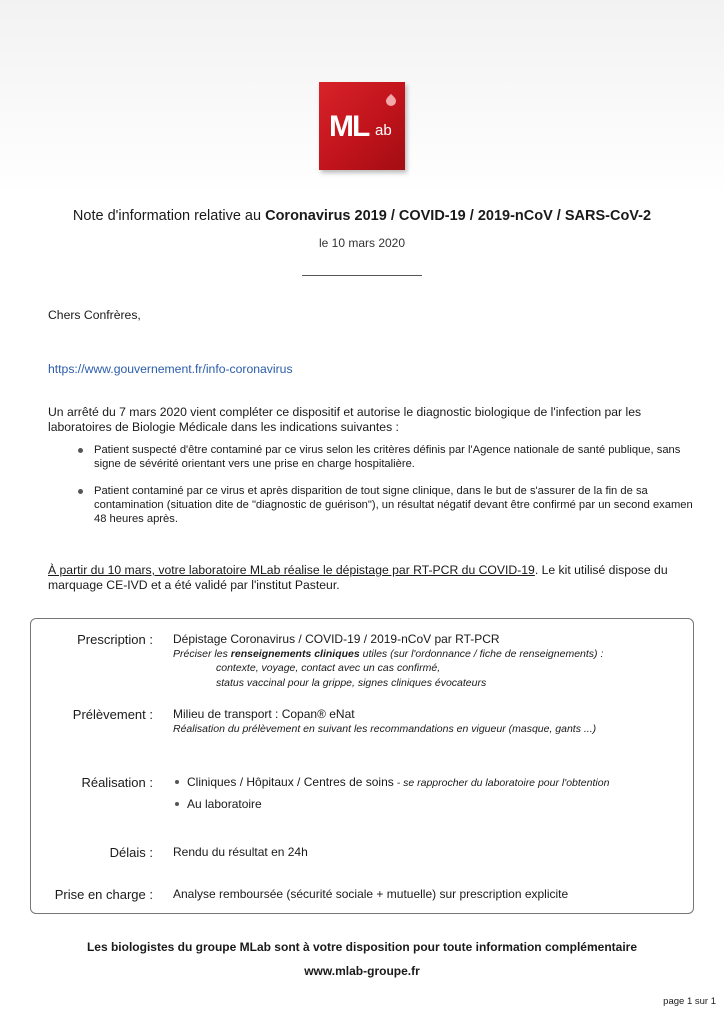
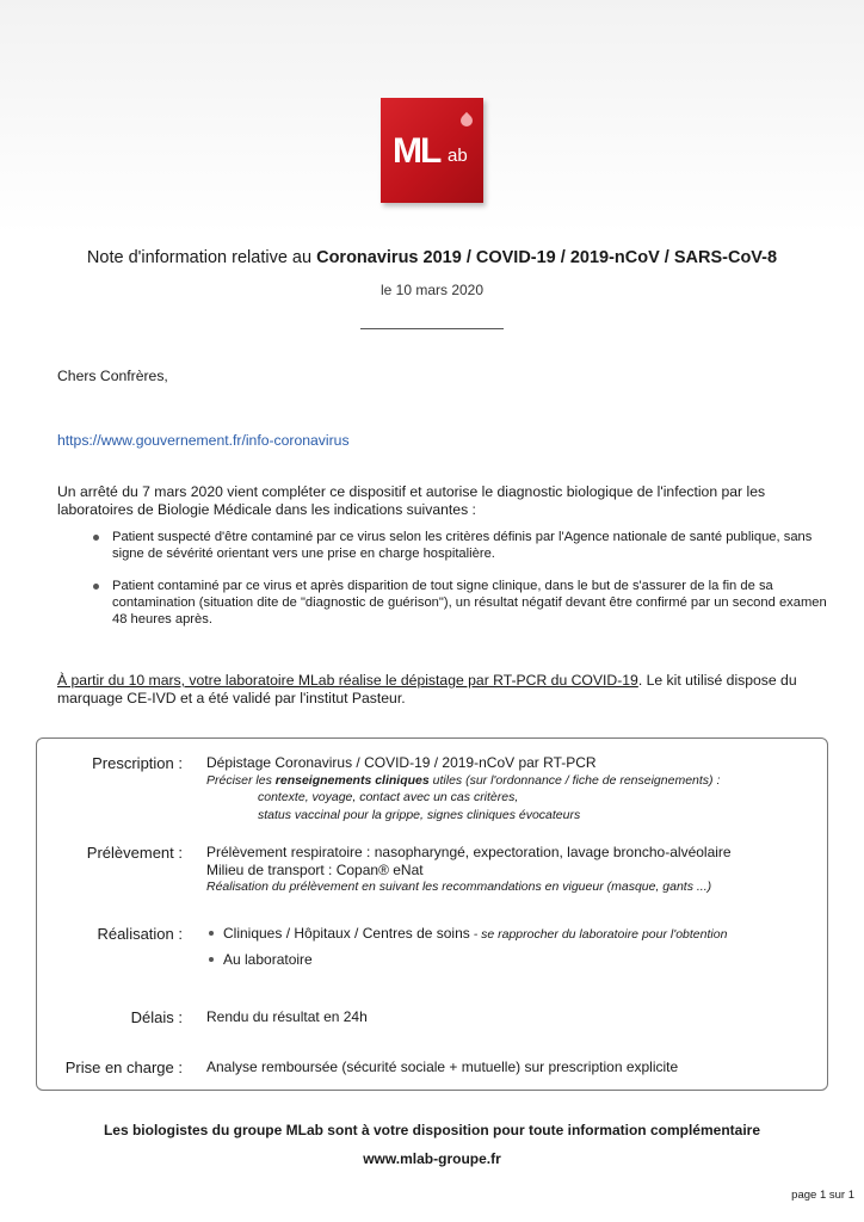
  ML
  ab
- Note d'information relative au Coronavirus 2019 / COVID-19 / 2019-nCoV / SARS-CoV-2
+ Note d'information relative au Coronavirus 2019 / COVID-19 / 2019-nCoV / SARS-CoV-8
  le 10 mars 2020
  Chers Confrères,
  https://www.gouvernement.fr/info-coronavirus
  Un arrêté du 7 mars 2020 vient compléter ce dispositif et autorise le diagnostic biologique de l'infection par les laboratoires de Biologie Médicale dans les indications suivantes :
  Patient suspecté d'être contaminé par ce virus selon les critères définis par l'Agence nationale de santé publique, sans signe de sévérité orientant vers une prise en charge hospitalière.
  Patient contaminé par ce virus et après disparition de tout signe clinique, dans le but de s'assurer de la fin de sa contamination (situation dite de "diagnostic de guérison"), un résultat négatif devant être confirmé par un second examen 48 heures après.
  À partir du 10 mars, votre laboratoire MLab réalise le dépistage par RT-PCR du COVID-19. Le kit utilisé dispose du marquage CE-IVD et a été validé par l'institut Pasteur.
  Prescription :
  Dépistage Coronavirus / COVID-19 / 2019-nCoV par RT-PCR
  Préciser les renseignements cliniques utiles (sur l'ordonnance / fiche de renseignements) :
- contexte, voyage, contact avec un cas confirmé,
+ contexte, voyage, contact avec un cas critères,
  status vaccinal pour la grippe, signes cliniques évocateurs
  Prélèvement :
+ Prélèvement respiratoire : nasopharyngé, expectoration, lavage broncho-alvéolaire
  Milieu de transport : Copan® eNat
  Réalisation du prélèvement en suivant les recommandations en vigueur (masque, gants ...)
  Réalisation :
  Cliniques / Hôpitaux / Centres de soins - se rapprocher du laboratoire pour l'obtention
  Au laboratoire
  Délais :
  Rendu du résultat en 24h
  Prise en charge :
  Analyse remboursée (sécurité sociale + mutuelle) sur prescription explicite
  Les biologistes du groupe MLab sont à votre disposition pour toute information complémentaire
  www.mlab-groupe.fr
  page 1 sur 1
